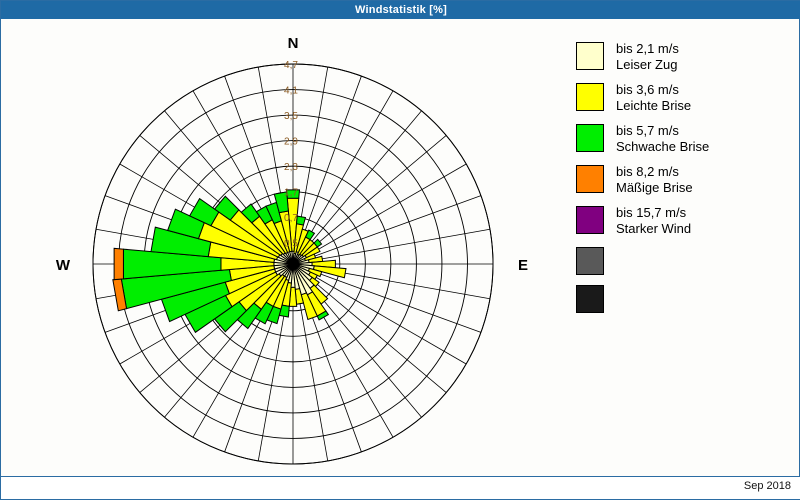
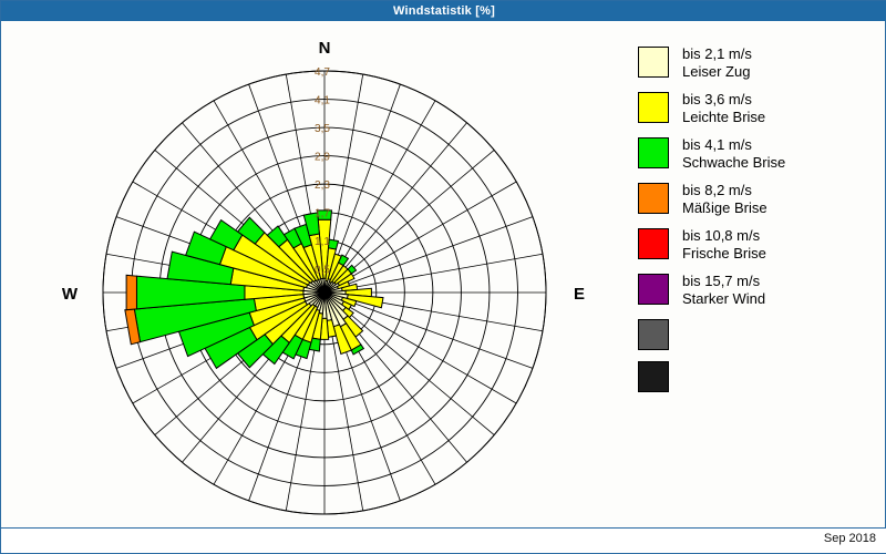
  Windstatistik [%]
  0,5
- 0,7
+ 1,1
  1,7
  2,3
  2,9
  3,5
  4,1
  4,7
  N
  E
  W
  bis 2,1 m/s
  Leiser Zug
  bis 3,6 m/s
  Leichte Brise
- bis 5,7 m/s
+ bis 4,1 m/s
  Schwache Brise
  bis 8,2 m/s
  Mäßige Brise
+ bis 10,8 m/s
+ Frische Brise
  bis 15,7 m/s
  Starker Wind
  Sep 2018
